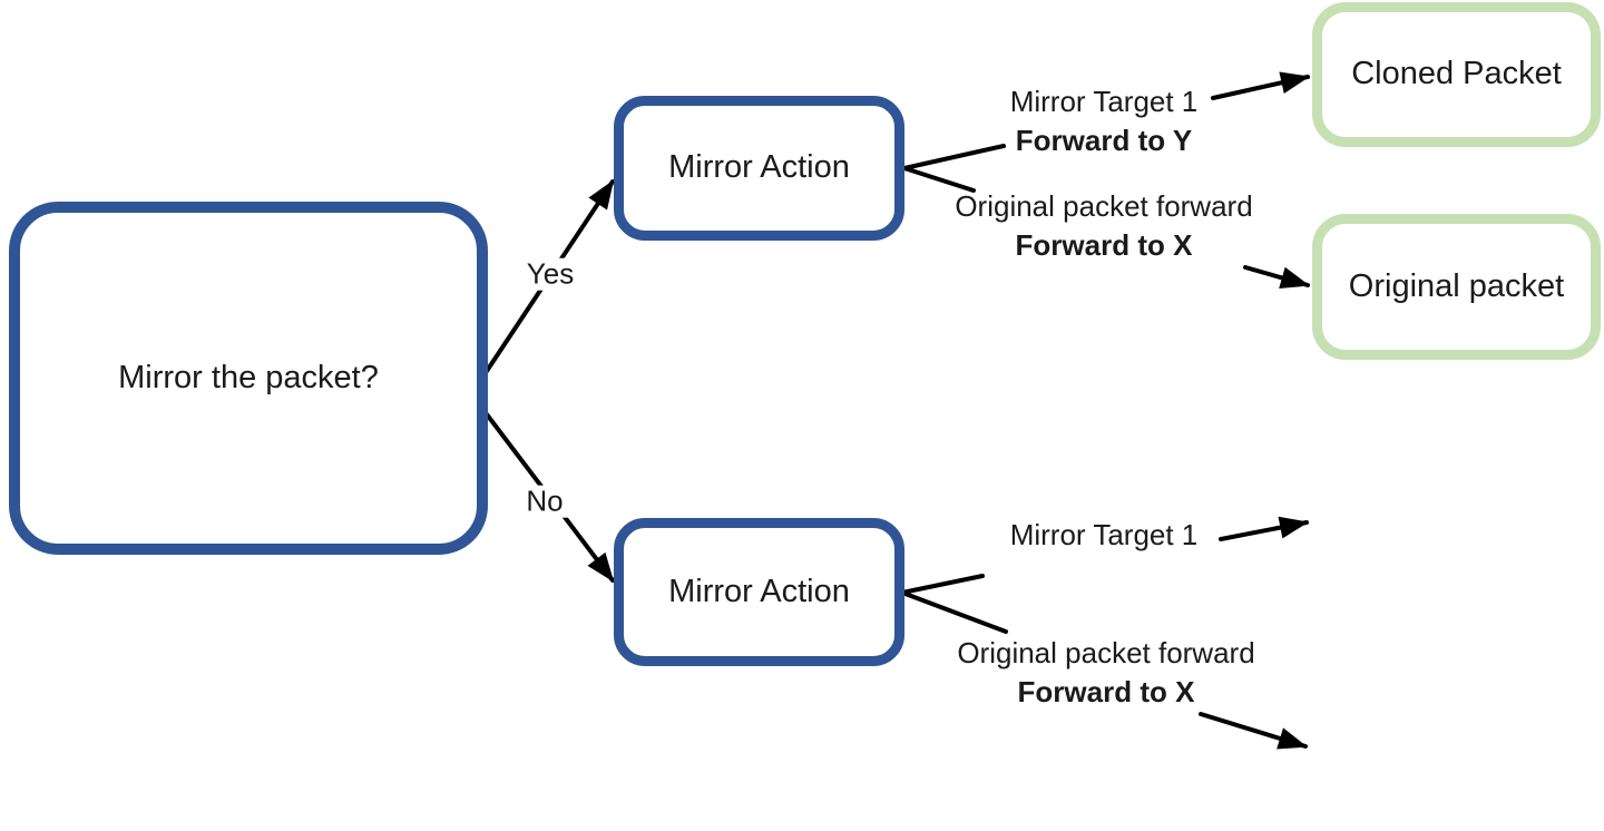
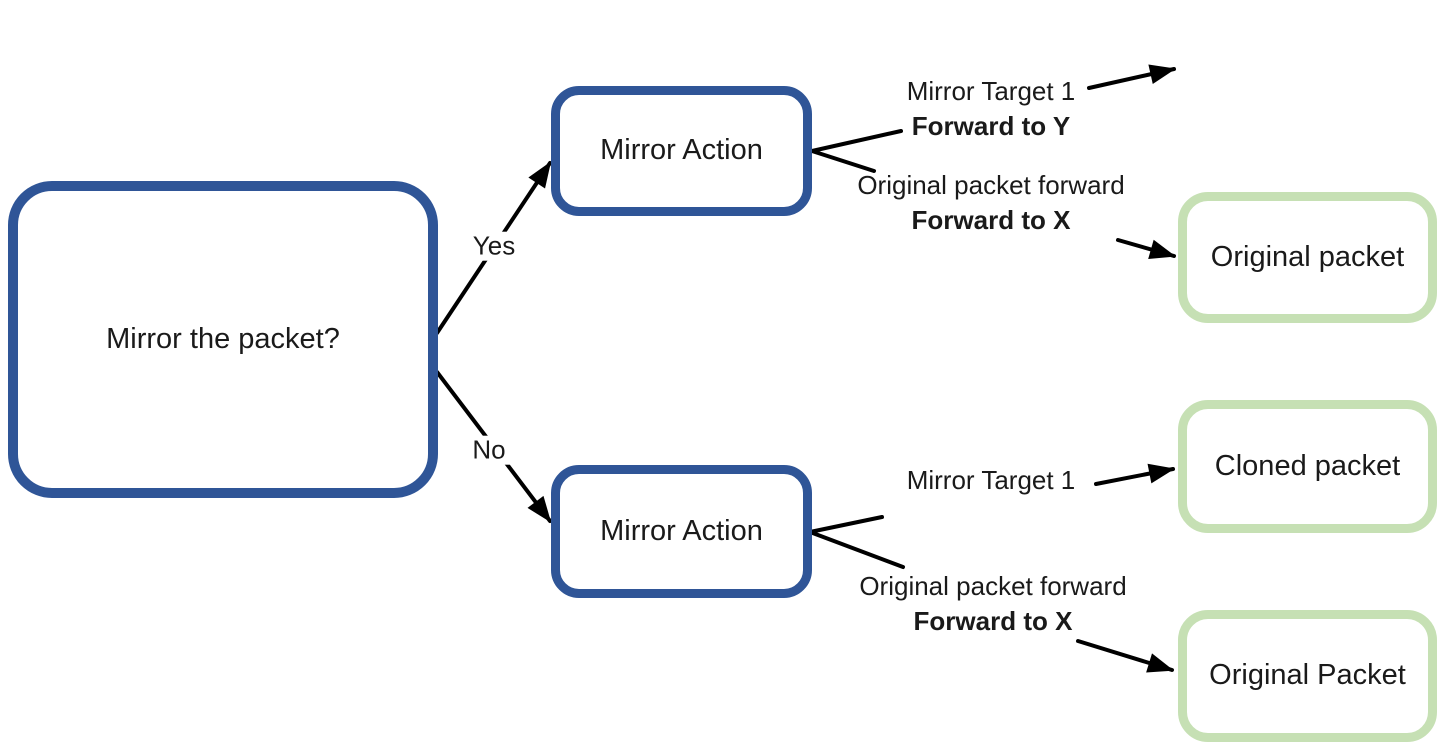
  Mirror the packet?
  Yes
  No
  Mirror Action
  Mirror Action
  Mirror Target 1
  Forward to Y
  Original packet forward
  Forward to X
  Mirror Target 1
  Original packet forward
  Forward to X
- Cloned Packet
  Original packet
+ Cloned packet
+ Original Packet
